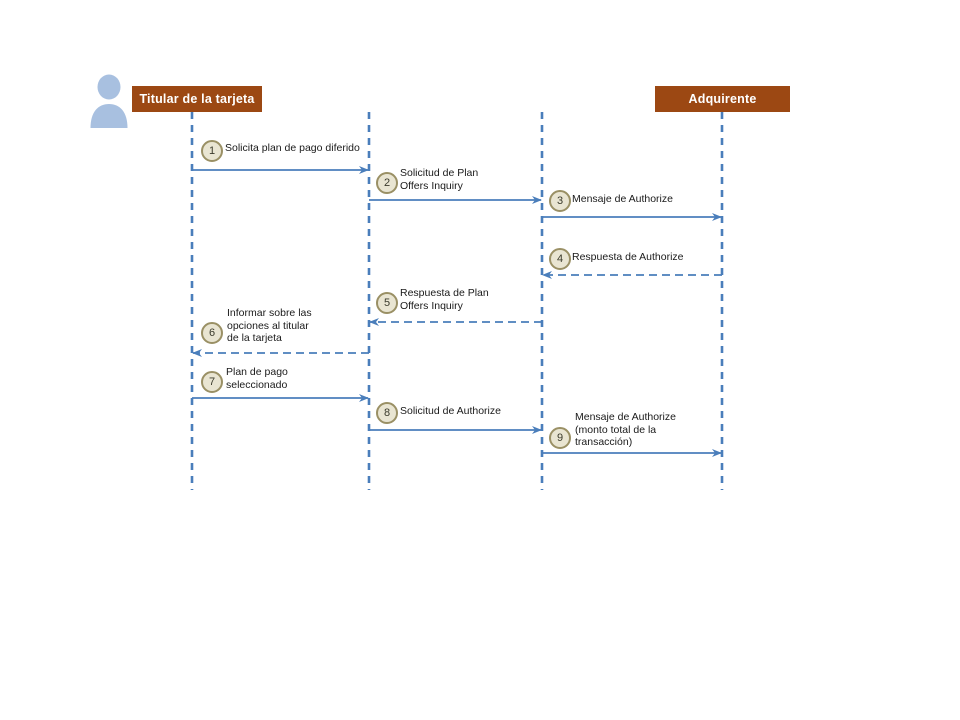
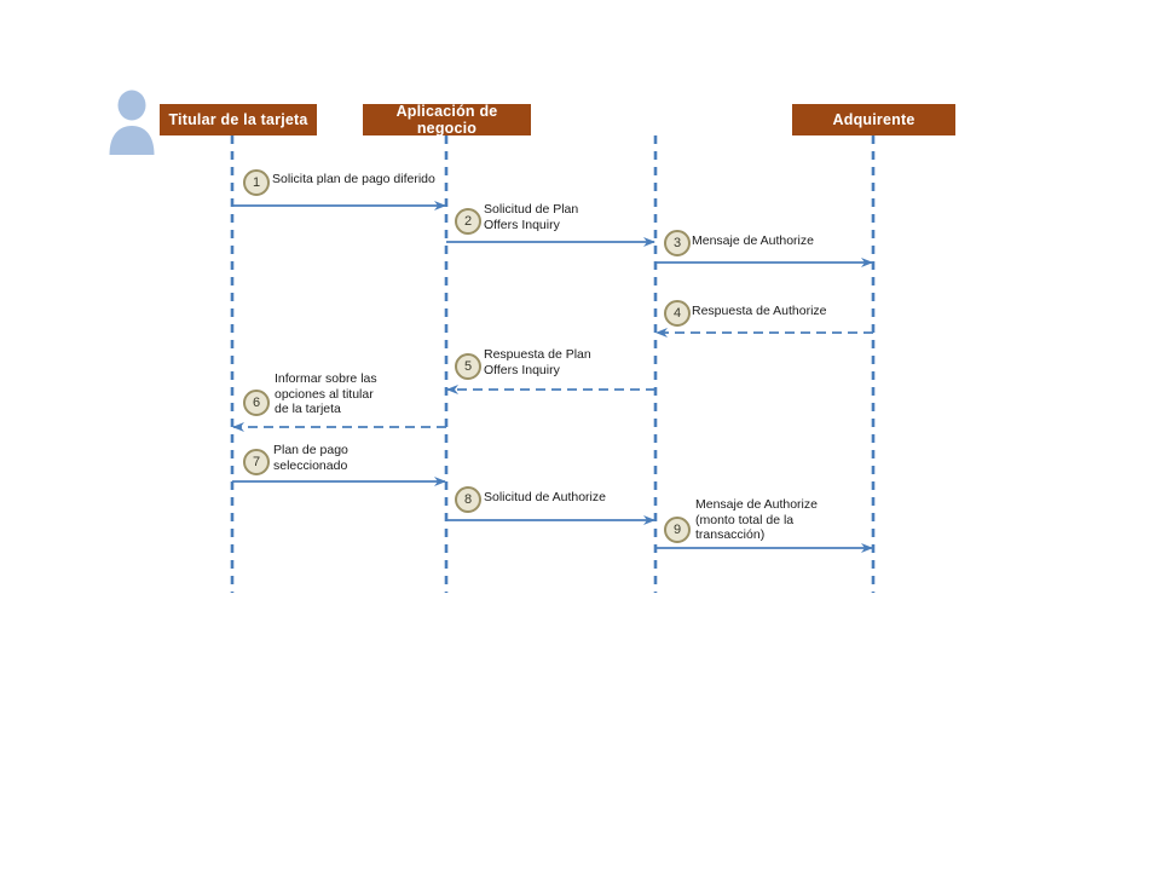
  Titular de la tarjeta
+ Aplicación de negocio
  Adquirente
  1
  Solicita plan de pago diferido
  2
  Solicitud de Plan
  Offers Inquiry
  3
  Mensaje de Authorize
  4
  Respuesta de Authorize
  5
  Respuesta de Plan
  Offers Inquiry
  6
  Informar sobre las
  opciones al titular
  de la tarjeta
  7
  Plan de pago
  seleccionado
  8
  Solicitud de Authorize
  9
  Mensaje de Authorize
  (monto total de la
  transacción)
